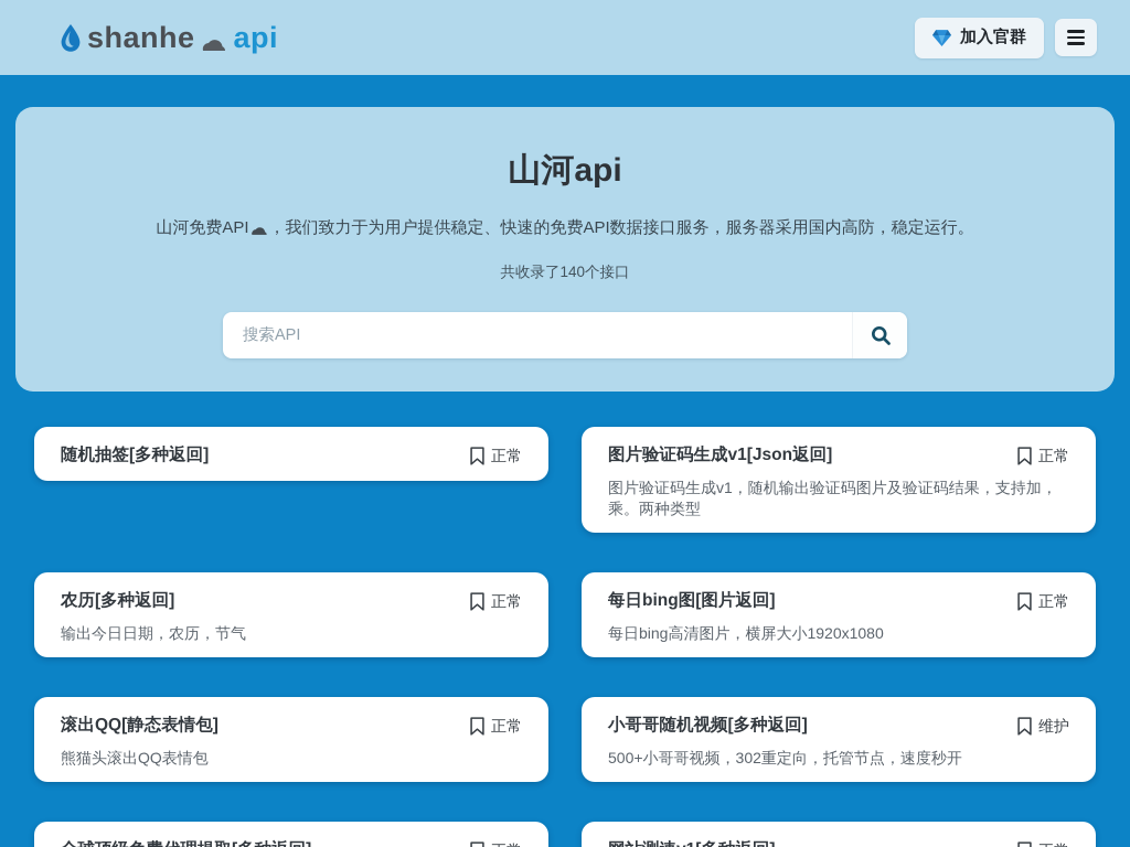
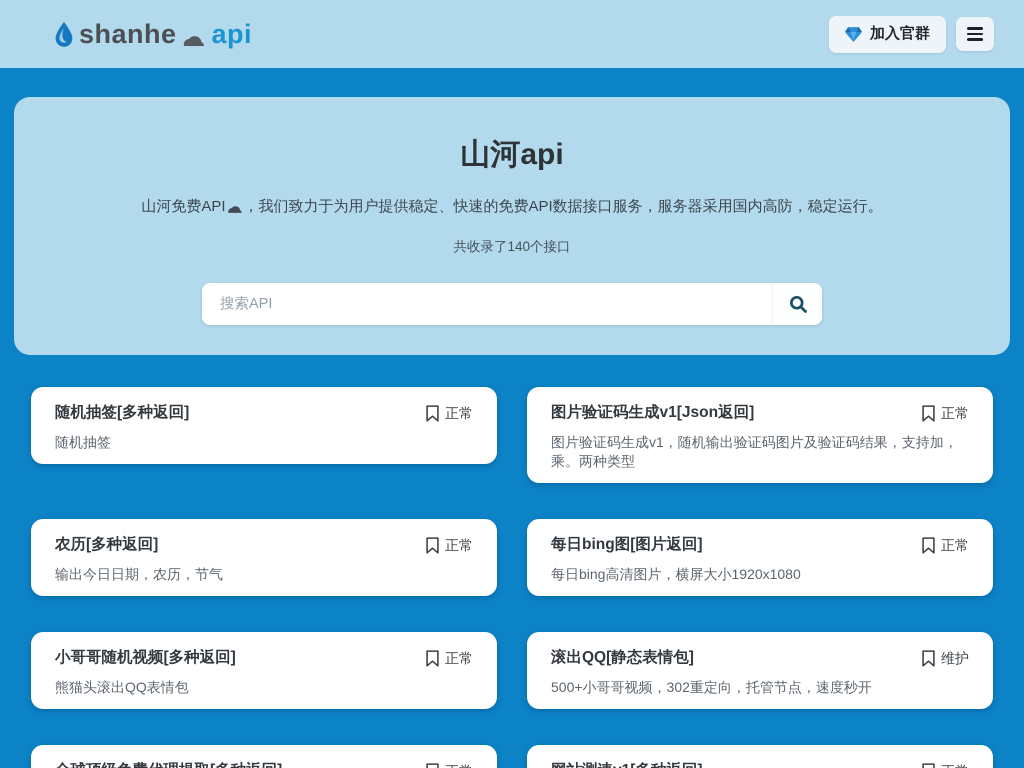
  shanhe
  api
  加入官群
  山河api
  山河免费API
  ，我们致力于为用户提供稳定、快速的免费API数据接口服务，服务器采用国内高防，稳定运行。
  共收录了140个接口
  搜索API
  随机抽签[多种返回]
  正常
+ 随机抽签
  图片验证码生成v1[Json返回]
  正常
  图片验证码生成v1，随机输出验证码图片及验证码结果，支持加，乘。两种类型
  农历[多种返回]
  正常
  输出今日日期，农历，节气
  每日bing图[图片返回]
  正常
  每日bing高清图片，横屏大小1920x1080
- 滚出QQ[静态表情包]
+ 小哥哥随机视频[多种返回]
  正常
  熊猫头滚出QQ表情包
- 小哥哥随机视频[多种返回]
+ 滚出QQ[静态表情包]
  维护
  500+小哥哥视频，302重定向，托管节点，速度秒开
